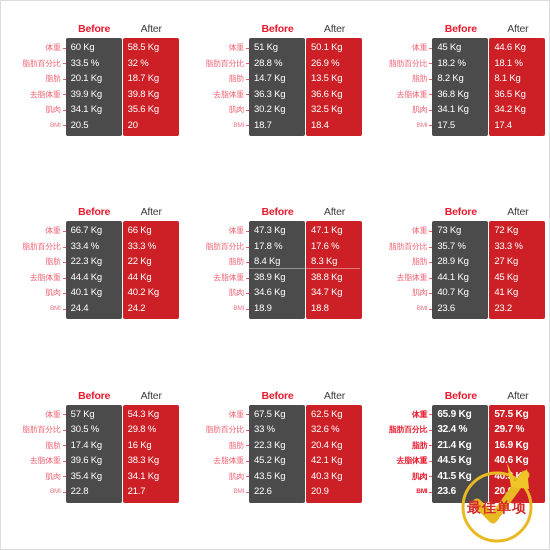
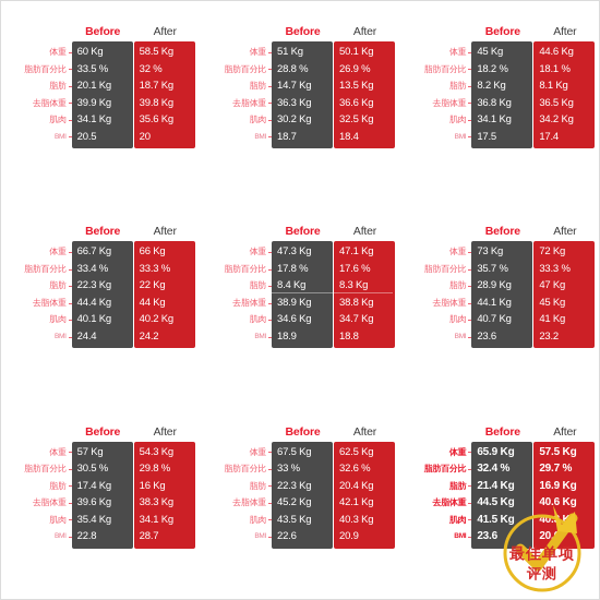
  Before
  After
  体重
  脂肪百分比
  脂肪
  去脂体重
  肌肉
  60 Kg
  33.5 %
  20.1 Kg
  39.9 Kg
  34.1 Kg
  20.5
  58.5 Kg
  32 %
  18.7 Kg
  39.8 Kg
  35.6 Kg
  20
  Before
  After
  体重
  脂肪百分比
  脂肪
  去脂体重
  肌肉
  51 Kg
  28.8 %
  14.7 Kg
  36.3 Kg
  30.2 Kg
  18.7
  50.1 Kg
  26.9 %
  13.5 Kg
  36.6 Kg
  32.5 Kg
  18.4
  Before
  After
  体重
  脂肪百分比
  脂肪
  去脂体重
  肌肉
  45 Kg
  18.2 %
  8.2 Kg
  36.8 Kg
  34.1 Kg
  17.5
  44.6 Kg
  18.1 %
  8.1 Kg
  36.5 Kg
  34.2 Kg
  17.4
  Before
  After
  体重
  脂肪百分比
  脂肪
  去脂体重
  肌肉
  66.7 Kg
  33.4 %
  22.3 Kg
  44.4 Kg
  40.1 Kg
  24.4
  66 Kg
  33.3 %
  22 Kg
  44 Kg
  40.2 Kg
  24.2
  Before
  After
  体重
  脂肪百分比
  脂肪
  去脂体重
  肌肉
  47.3 Kg
  17.8 %
  8.4 Kg
  38.9 Kg
  34.6 Kg
  18.9
  47.1 Kg
  17.6 %
  8.3 Kg
  38.8 Kg
  34.7 Kg
  18.8
  Before
  After
  体重
  脂肪百分比
  脂肪
  去脂体重
  肌肉
  73 Kg
  35.7 %
  28.9 Kg
  44.1 Kg
  40.7 Kg
  23.6
  72 Kg
  33.3 %
- 27 Kg
+ 47 Kg
  45 Kg
  41 Kg
  23.2
  Before
  After
  体重
  脂肪百分比
  脂肪
  去脂体重
  肌肉
  57 Kg
  30.5 %
  17.4 Kg
  39.6 Kg
  35.4 Kg
  22.8
  54.3 Kg
  29.8 %
  16 Kg
  38.3 Kg
  34.1 Kg
- 21.7
+ 28.7
  Before
  After
  体重
  脂肪百分比
  脂肪
  去脂体重
  肌肉
  67.5 Kg
  33 %
  22.3 Kg
  45.2 Kg
  43.5 Kg
  22.6
  62.5 Kg
  32.6 %
  20.4 Kg
  42.1 Kg
  40.3 Kg
  20.9
  Before
  After
  体重
  脂肪百分比
  脂肪
  去脂体重
  肌肉
  65.9 Kg
  32.4 %
  21.4 Kg
  44.5 Kg
  41.5 Kg
  23.6
  57.5 Kg
  29.7 %
  16.9 Kg
  40.6 Kg
  20.
  最佳单项
+ 评测
